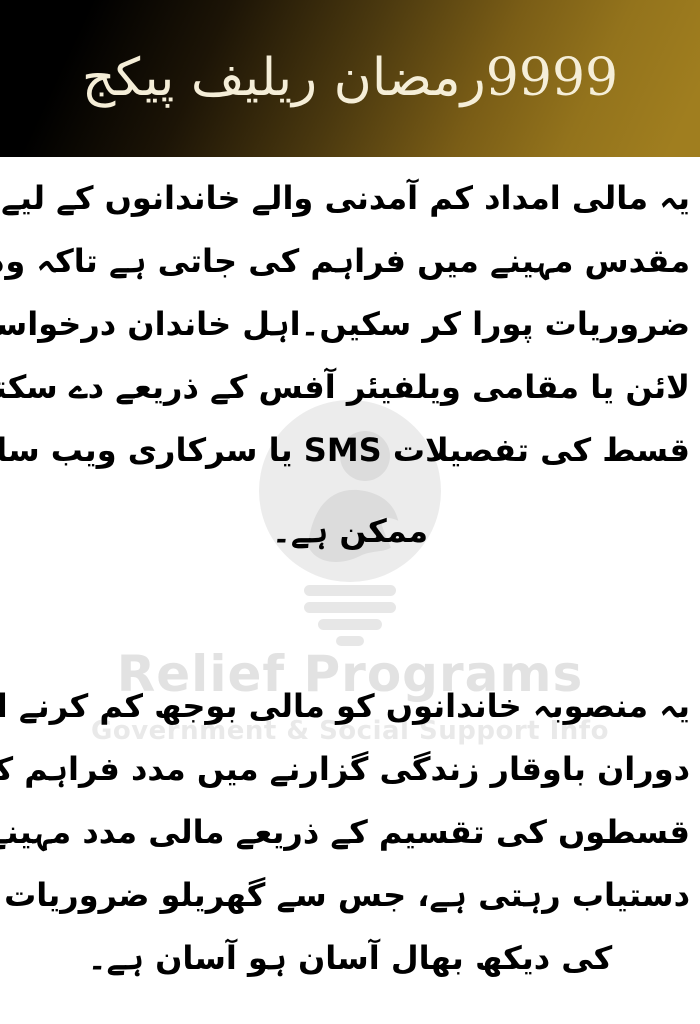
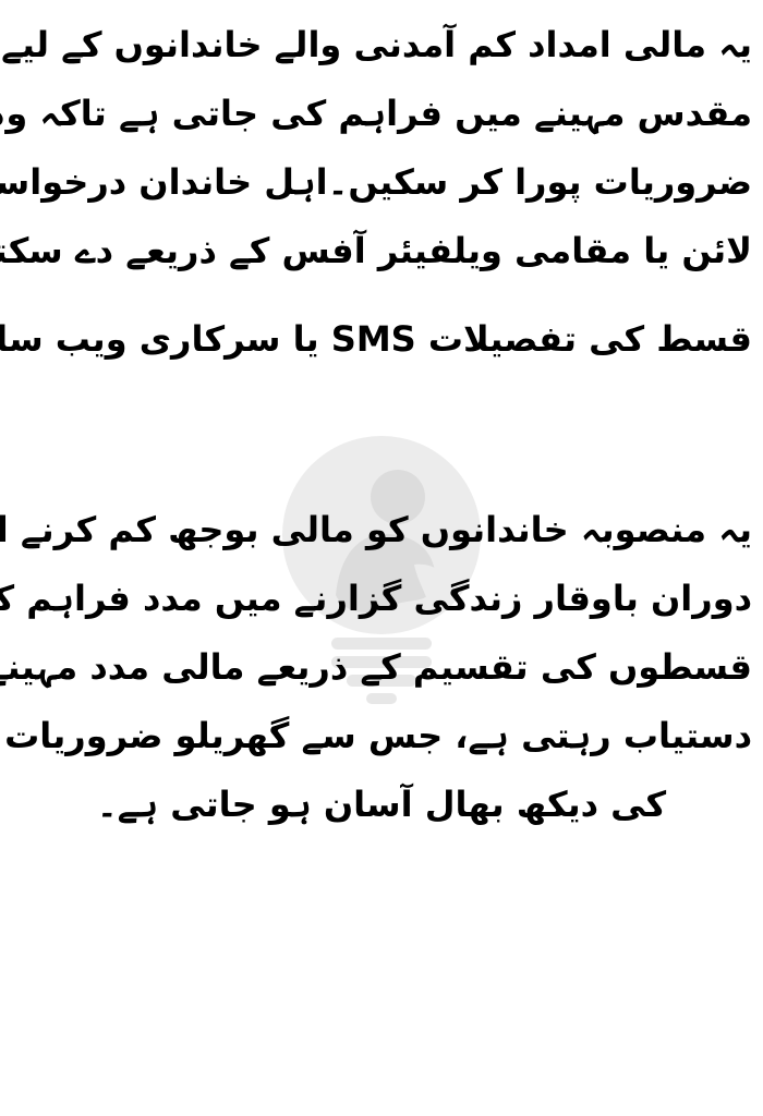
- 9999رمضان ریلیف پیکج
- Relief Programs
- Government & Social Support Info
  یہ مالی امداد کم آمدنی والے خاندانوں کے لیے
  مقدس مہینے میں فراہم کی جاتی ہے تاکہ و
  ضروریات پورا کر سکیں۔اہل خاندان درخواس
  لائن یا مقامی ویلفیئر آفس کے ذریعے دے سکت
  قسط کی تفصیلات SMS یا سرکاری ویب سا
- ممکن ہے۔
  یہ منصوبہ خاندانوں کو مالی بوجھ کم کرنے ا
  دوران باوقار زندگی گزارنے میں مدد فراہم ک
  دستیاب رہتی ہے، جس سے گھریلو ضروریات
- کی دیکھ بھال آسان ہو آسان ہے۔
+ کی دیکھ بھال آسان ہو جاتی ہے۔
